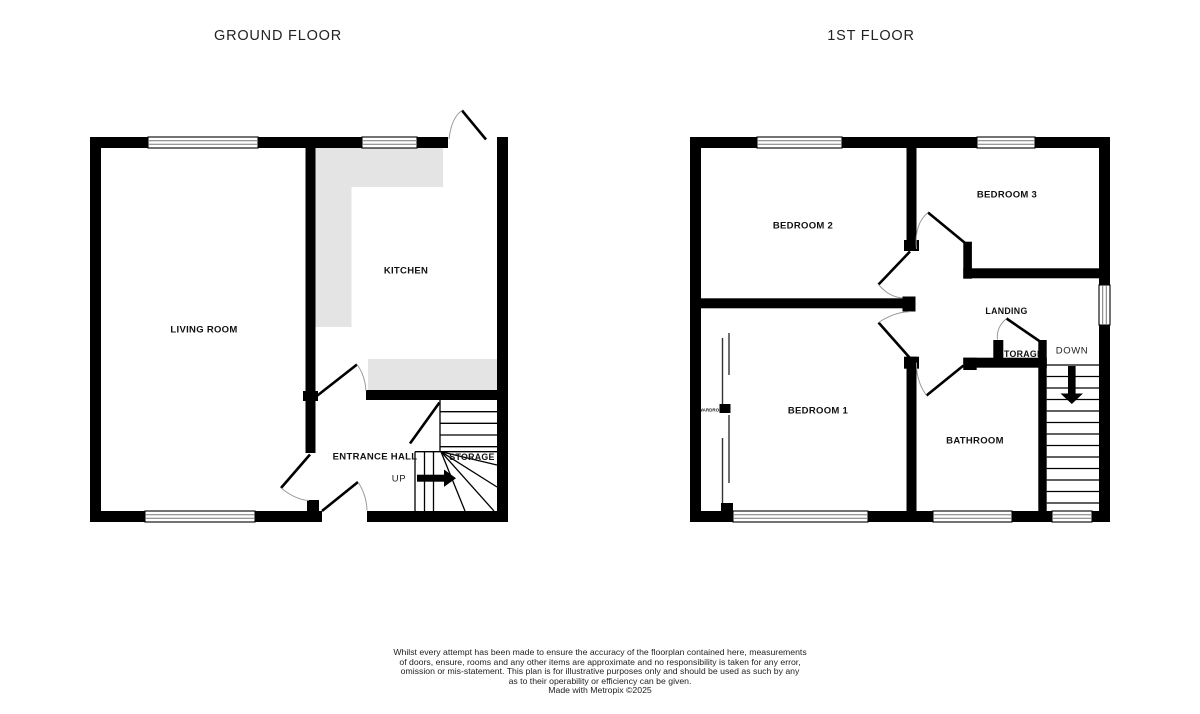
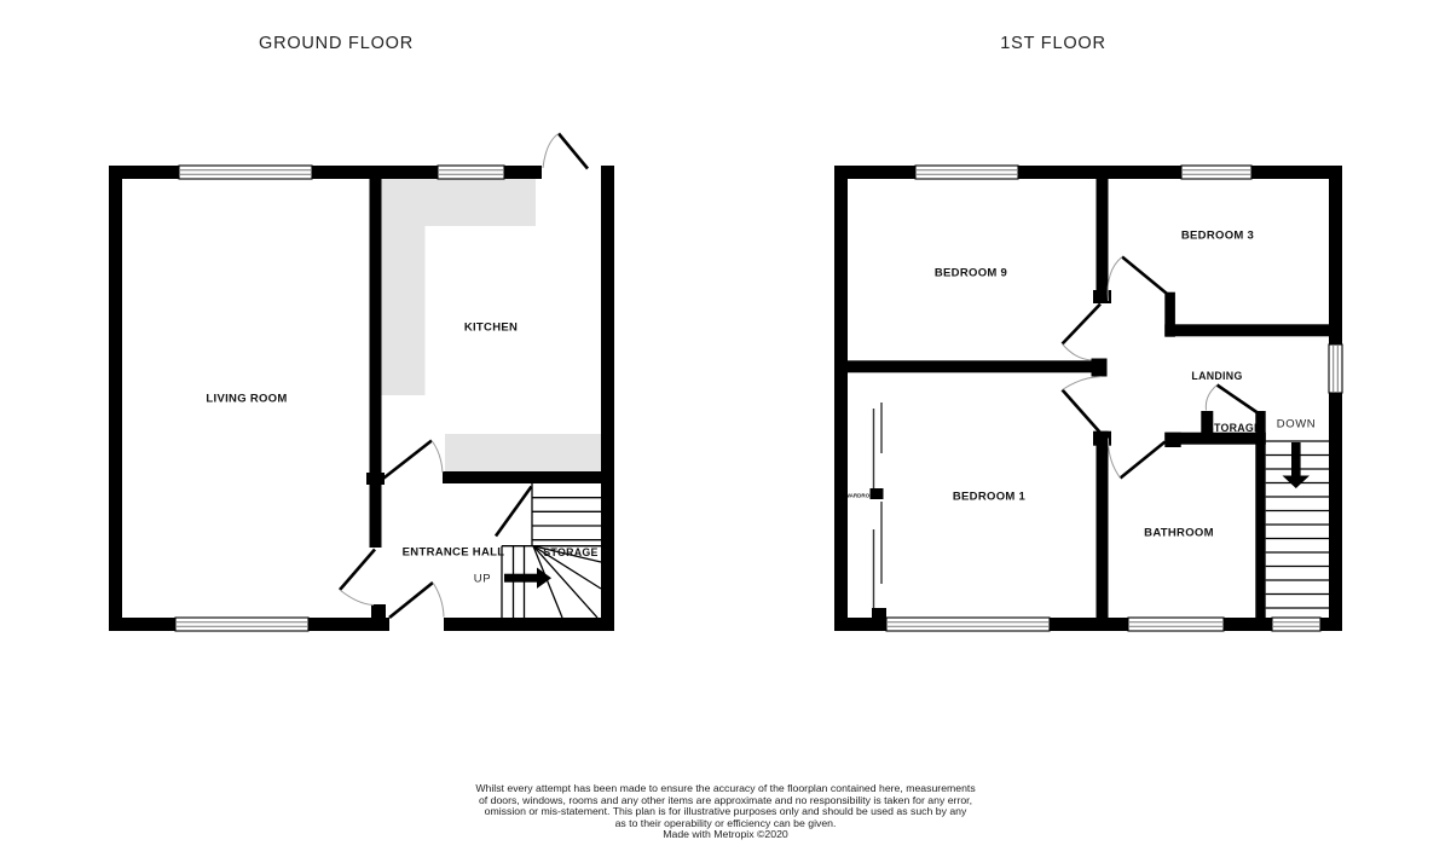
  TORAG
  GROUND FLOOR
  1ST FLOOR
  LIVING ROOM
  KITCHEN
  ENTRANCE HALL
  STORAGE
  UP
- BEDROOM 2
+ BEDROOM 9
  BEDROOM 3
  BEDROOM 1
  BATHROOM
  LANDING
  DOWN
  Whilst every attempt has been made to ensure the accuracy of the floorplan contained here, measurements
- of doors, ensure, rooms and any other items are approximate and no responsibility is taken for any error,
+ of doors, windows, rooms and any other items are approximate and no responsibility is taken for any error,
  omission or mis-statement. This plan is for illustrative purposes only and should be used as such by any
  as to their operability or efficiency can be given.
- Made with Metropix ©2025
+ Made with Metropix ©2020
